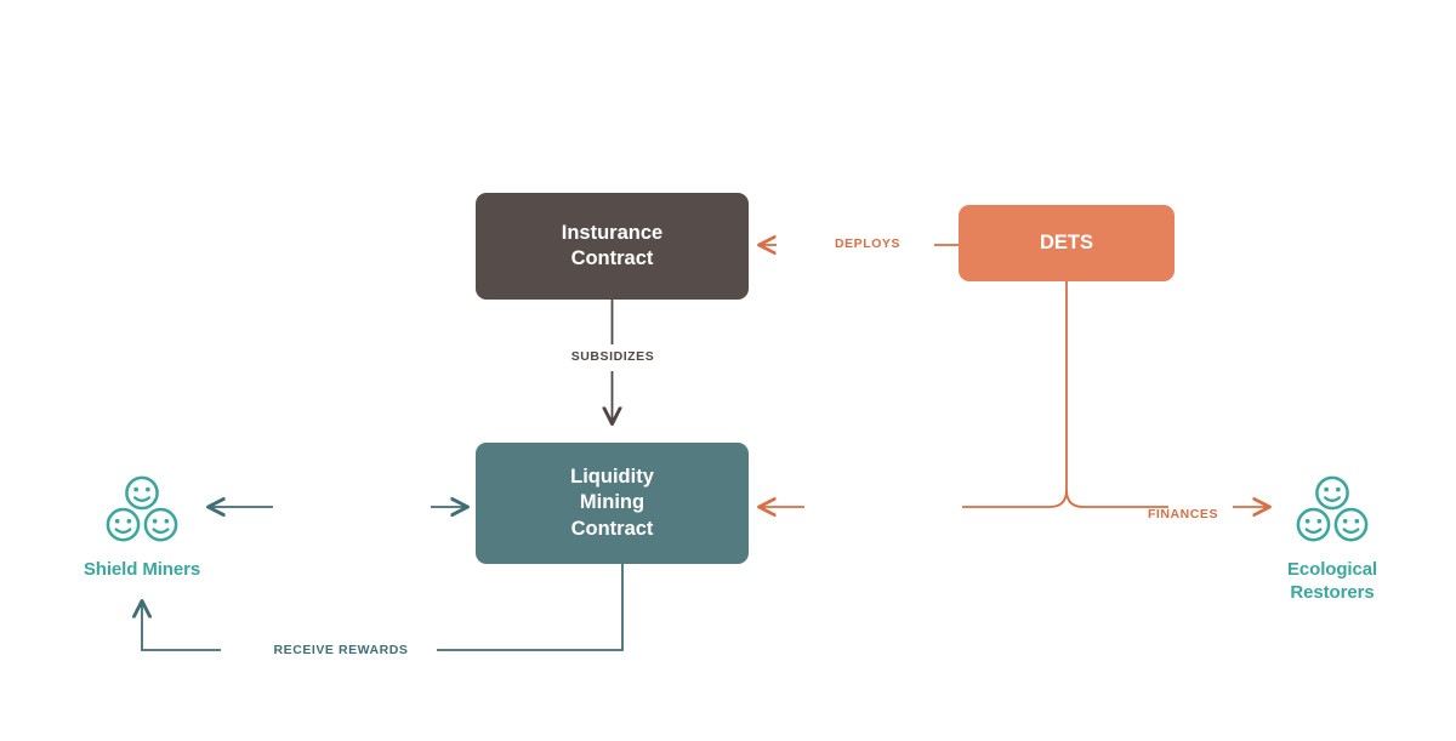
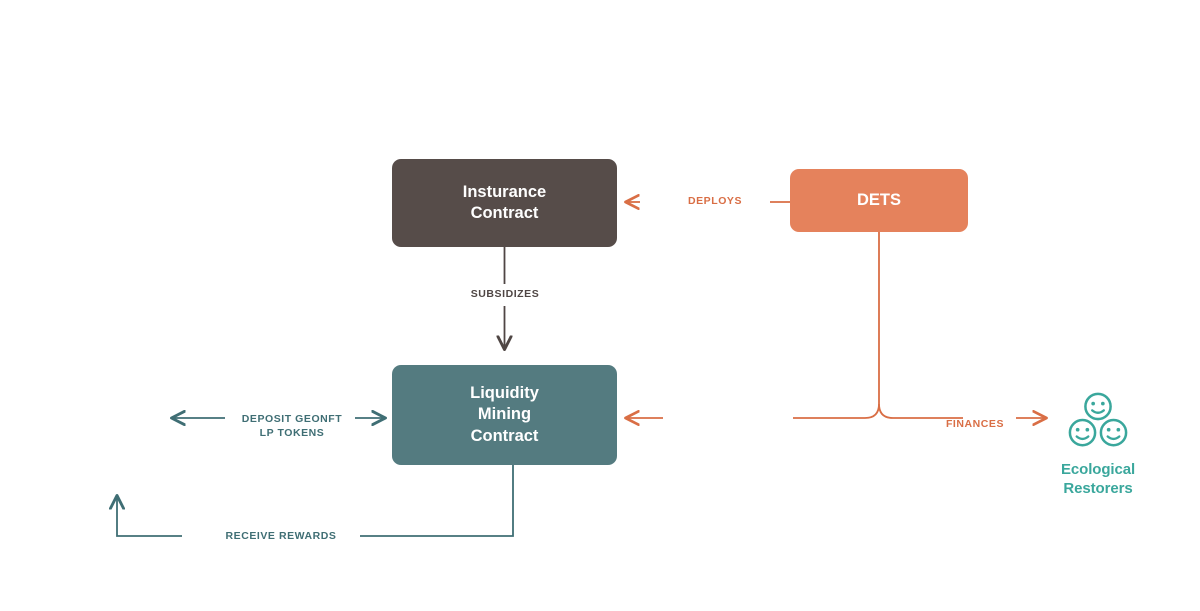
  Insturance
  Contract
  DETS
  Liquidity
  Mining
  Contract
- Shield Miners
  Ecological
  Restorers
  DEPLOYS
  SUBSIDIZES
+ DEPOSIT GEONFT
+ LP TOKENS
  FINANCES
  RECEIVE REWARDS
